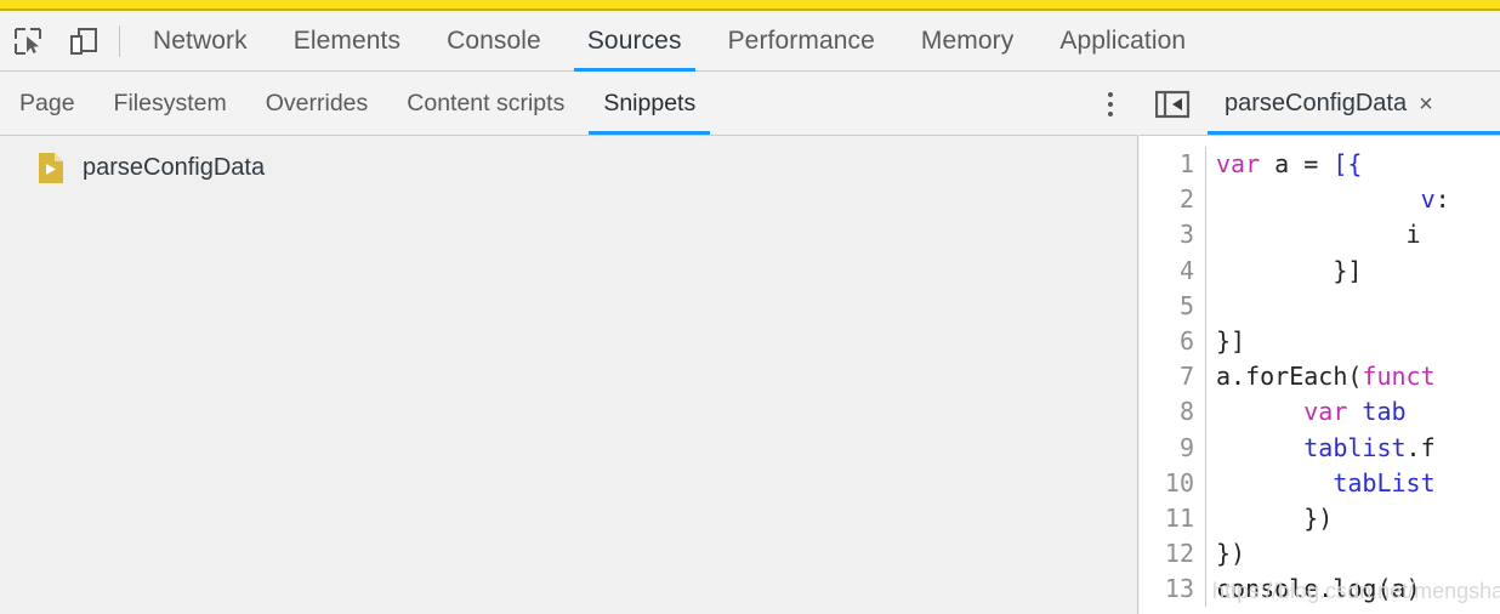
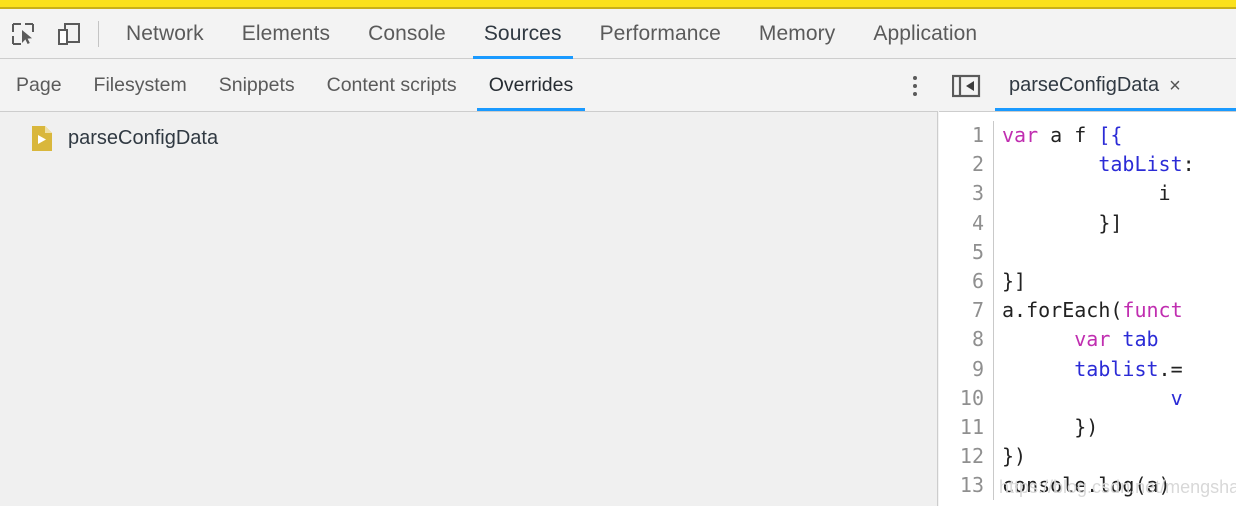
  Network
  Elements
  Console
  Sources
  Performance
  Memory
  Application
  Page
  Filesystem
- Overrides
+ Snippets
  Content scripts
- Snippets
+ Overrides
  parseConfigData
  parseConfigData
  ×
  1
- var a = [{
+ var a f [{
  2
- v:
+ tabList:
  3
  i
  4
  }]
  5
  6
  }]
  7
  a.forEach(funct
  8
  var tab
  9
- tablist.f
+ tablist.=
  10
- tabList
+ v
  11
  })
  12
  })
  13
  console.log(a)
  https://blog.csdn.net/mengsha
